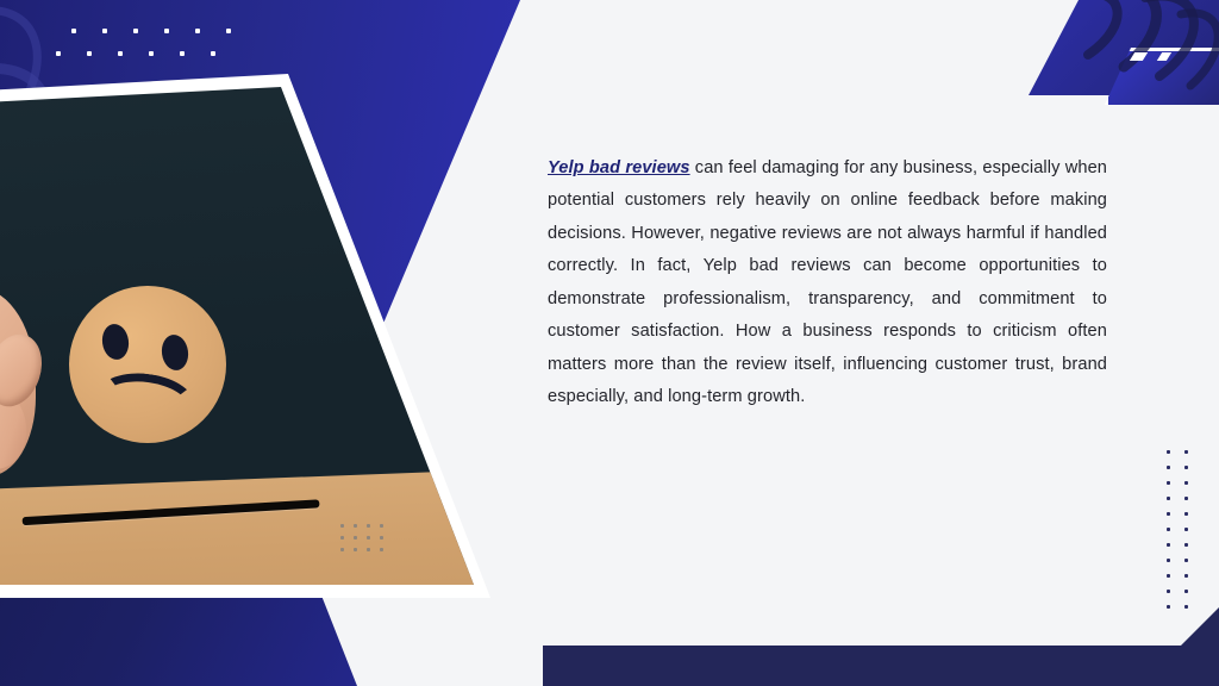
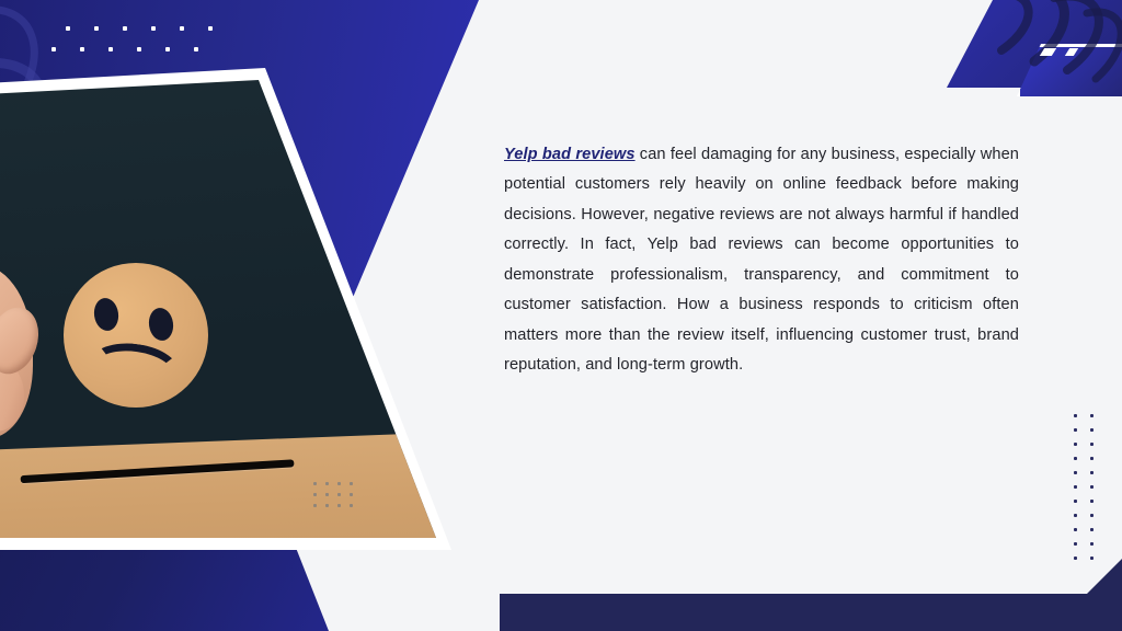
- Yelp bad reviews can feel damaging for any business, especially when potential customers rely heavily on online feedback before making decisions. However, negative reviews are not always harmful if handled correctly. In fact, Yelp bad reviews can become opportunities to demonstrate professionalism, transparency, and commitment to customer satisfaction. How a business responds to criticism often matters more than the review itself, influencing customer trust, brand especially, and long-term growth.
+ Yelp bad reviews can feel damaging for any business, especially when potential customers rely heavily on online feedback before making decisions. However, negative reviews are not always harmful if handled correctly. In fact, Yelp bad reviews can become opportunities to demonstrate professionalism, transparency, and commitment to customer satisfaction. How a business responds to criticism often matters more than the review itself, influencing customer trust, brand reputation, and long-term growth.
